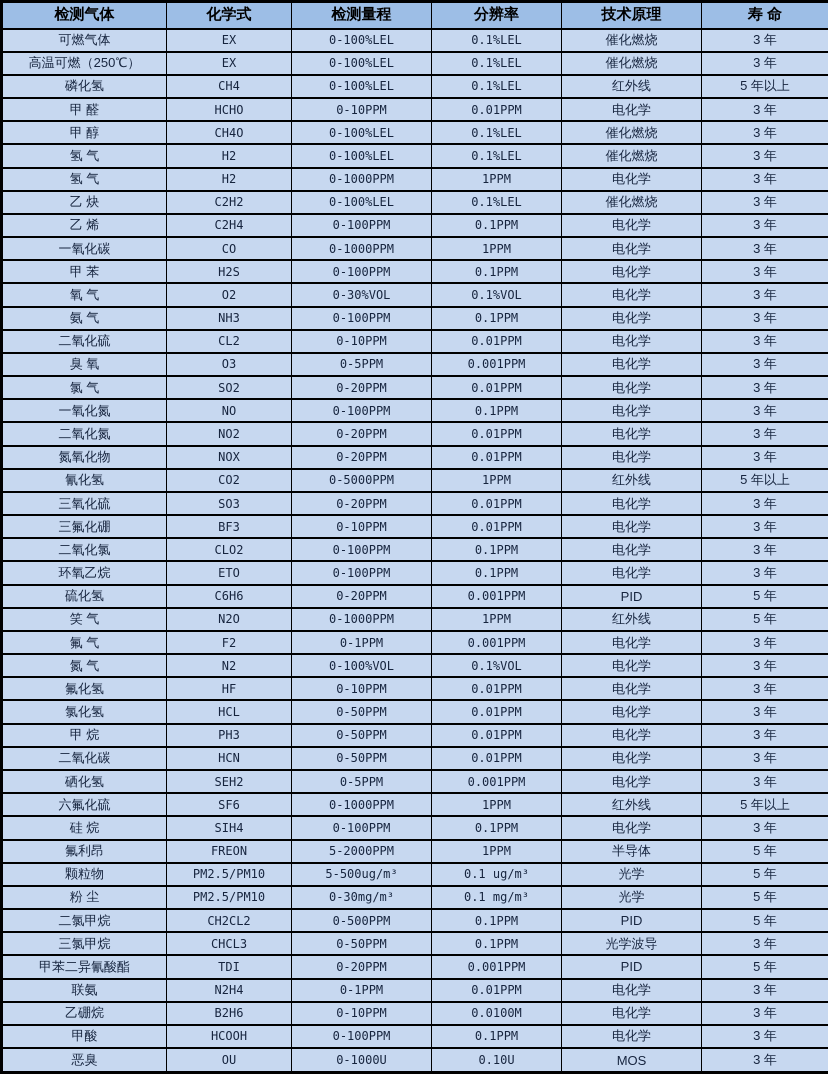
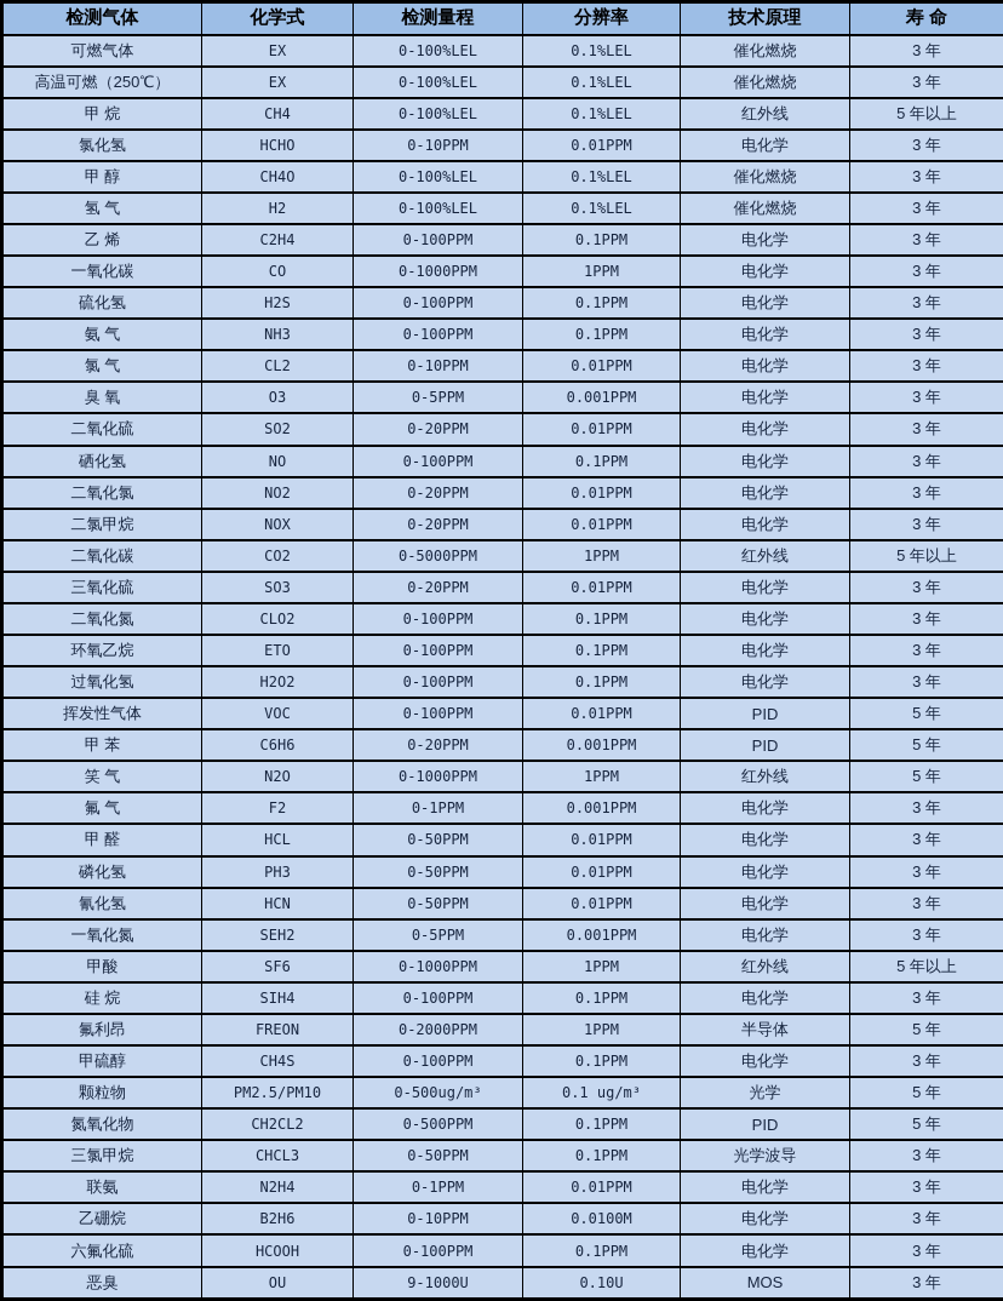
  检测气体	化学式	检测量程	分辨率	技术原理	寿 命
  可燃气体	EX	0-100%LEL	0.1%LEL	催化燃烧	3 年
  高温可燃（250℃）	EX	0-100%LEL	0.1%LEL	催化燃烧	3 年
- 磷化氢	CH4	0-100%LEL	0.1%LEL	红外线	5 年以上
+ 甲 烷	CH4	0-100%LEL	0.1%LEL	红外线	5 年以上
- 甲 醛	HCHO	0-10PPM	0.01PPM	电化学	3 年
+ 氯化氢	HCHO	0-10PPM	0.01PPM	电化学	3 年
  甲 醇	CH4O	0-100%LEL	0.1%LEL	催化燃烧	3 年
  氢 气	H2	0-100%LEL	0.1%LEL	催化燃烧	3 年
- 氢 气	H2	0-1000PPM	1PPM	电化学	3 年
- 乙 炔	C2H2	0-100%LEL	0.1%LEL	催化燃烧	3 年
  乙 烯	C2H4	0-100PPM	0.1PPM	电化学	3 年
  一氧化碳	CO	0-1000PPM	1PPM	电化学	3 年
- 甲 苯	H2S	0-100PPM	0.1PPM	电化学	3 年
+ 硫化氢	H2S	0-100PPM	0.1PPM	电化学	3 年
- 氧 气	O2	0-30%VOL	0.1%VOL	电化学	3 年
  氨 气	NH3	0-100PPM	0.1PPM	电化学	3 年
- 二氧化硫	CL2	0-10PPM	0.01PPM	电化学	3 年
+ 氯 气	CL2	0-10PPM	0.01PPM	电化学	3 年
  臭 氧	O3	0-5PPM	0.001PPM	电化学	3 年
- 氯 气	SO2	0-20PPM	0.01PPM	电化学	3 年
+ 二氧化硫	SO2	0-20PPM	0.01PPM	电化学	3 年
- 一氧化氮	NO	0-100PPM	0.1PPM	电化学	3 年
+ 硒化氢	NO	0-100PPM	0.1PPM	电化学	3 年
- 二氧化氮	NO2	0-20PPM	0.01PPM	电化学	3 年
+ 二氧化氯	NO2	0-20PPM	0.01PPM	电化学	3 年
- 氮氧化物	NOX	0-20PPM	0.01PPM	电化学	3 年
+ 二氯甲烷	NOX	0-20PPM	0.01PPM	电化学	3 年
- 氰化氢	CO2	0-5000PPM	1PPM	红外线	5 年以上
+ 二氧化碳	CO2	0-5000PPM	1PPM	红外线	5 年以上
  三氧化硫	SO3	0-20PPM	0.01PPM	电化学	3 年
- 三氟化硼	BF3	0-10PPM	0.01PPM	电化学	3 年
- 二氧化氯	CLO2	0-100PPM	0.1PPM	电化学	3 年
+ 二氧化氮	CLO2	0-100PPM	0.1PPM	电化学	3 年
  环氧乙烷	ETO	0-100PPM	0.1PPM	电化学	3 年
+ 过氧化氢	H2O2	0-100PPM	0.1PPM	电化学	3 年
+ 挥发性气体	VOC	0-100PPM	0.01PPM	PID	5 年
- 硫化氢	C6H6	0-20PPM	0.001PPM	PID	5 年
+ 甲 苯	C6H6	0-20PPM	0.001PPM	PID	5 年
  笑 气	N2O	0-1000PPM	1PPM	红外线	5 年
  氟 气	F2	0-1PPM	0.001PPM	电化学	3 年
- 氮 气	N2	0-100%VOL	0.1%VOL	电化学	3 年
- 氟化氢	HF	0-10PPM	0.01PPM	电化学	3 年
- 氯化氢	HCL	0-50PPM	0.01PPM	电化学	3 年
+ 甲 醛	HCL	0-50PPM	0.01PPM	电化学	3 年
- 甲 烷	PH3	0-50PPM	0.01PPM	电化学	3 年
+ 磷化氢	PH3	0-50PPM	0.01PPM	电化学	3 年
- 二氧化碳	HCN	0-50PPM	0.01PPM	电化学	3 年
+ 氰化氢	HCN	0-50PPM	0.01PPM	电化学	3 年
- 硒化氢	SEH2	0-5PPM	0.001PPM	电化学	3 年
+ 一氧化氮	SEH2	0-5PPM	0.001PPM	电化学	3 年
- 六氟化硫	SF6	0-1000PPM	1PPM	红外线	5 年以上
+ 甲酸	SF6	0-1000PPM	1PPM	红外线	5 年以上
  硅 烷	SIH4	0-100PPM	0.1PPM	电化学	3 年
- 氟利昂	FREON	5-2000PPM	1PPM	半导体	5 年
+ 氟利昂	FREON	0-2000PPM	1PPM	半导体	5 年
+ 甲硫醇	CH4S	0-100PPM	0.1PPM	电化学	3 年
- 颗粒物	PM2.5/PM10	5-500ug/m³	0.1 ug/m³	光学	5 年
+ 颗粒物	PM2.5/PM10	0-500ug/m³	0.1 ug/m³	光学	5 年
- 粉 尘	PM2.5/PM10	0-30mg/m³	0.1 mg/m³	光学	5 年
- 二氯甲烷	CH2CL2	0-500PPM	0.1PPM	PID	5 年
+ 氮氧化物	CH2CL2	0-500PPM	0.1PPM	PID	5 年
  三氯甲烷	CHCL3	0-50PPM	0.1PPM	光学波导	3 年
- 甲苯二异氰酸酯	TDI	0-20PPM	0.001PPM	PID	5 年
  联氨	N2H4	0-1PPM	0.01PPM	电化学	3 年
  乙硼烷	B2H6	0-10PPM	0.0100M	电化学	3 年
- 甲酸	HCOOH	0-100PPM	0.1PPM	电化学	3 年
+ 六氟化硫	HCOOH	0-100PPM	0.1PPM	电化学	3 年
- 恶臭	OU	0-1000U	0.10U	MOS	3 年
+ 恶臭	OU	9-1000U	0.10U	MOS	3 年
